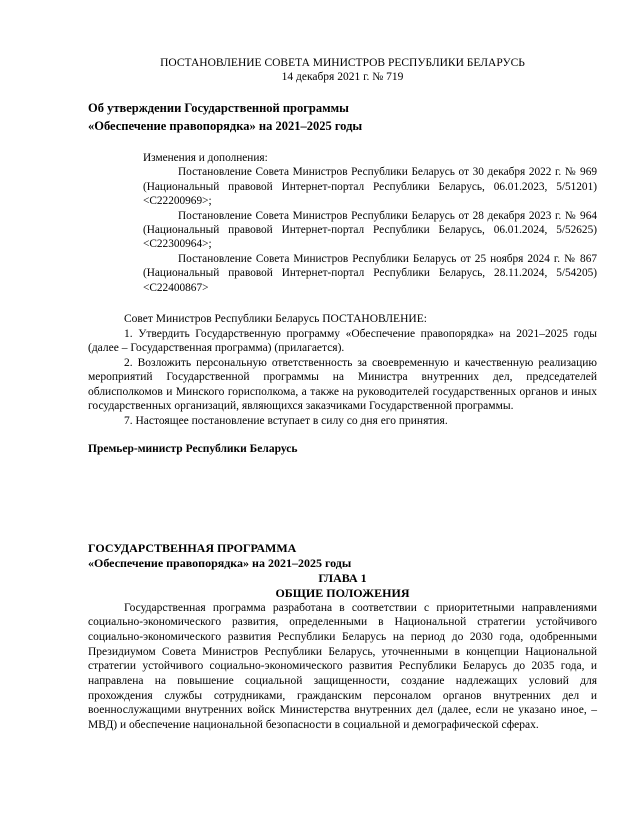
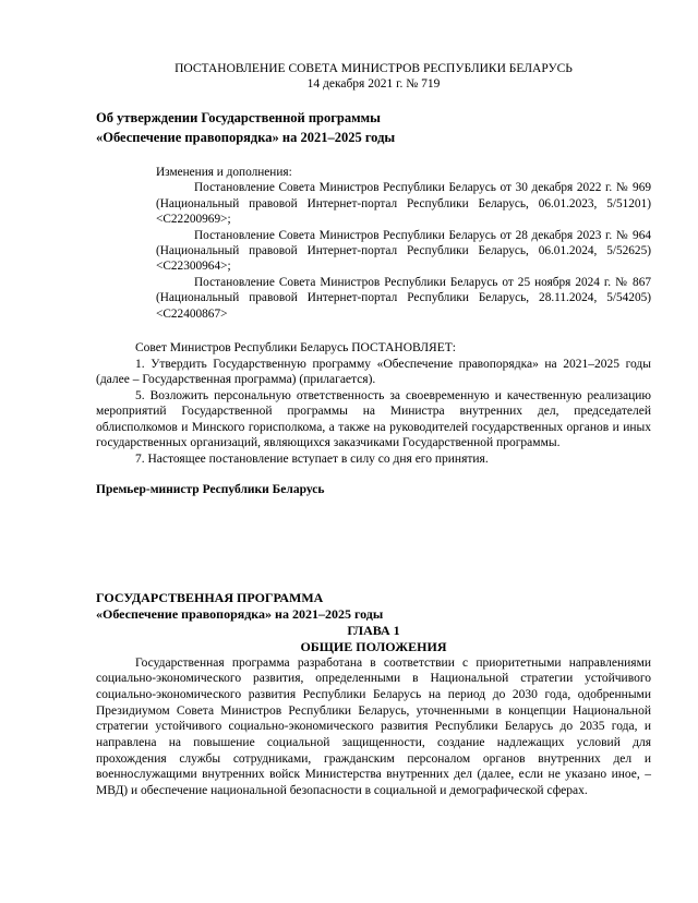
  ПОСТАНОВЛЕНИЕ СОВЕТА МИНИСТРОВ РЕСПУБЛИКИ БЕЛАРУСЬ
  14 декабря 2021 г. № 719
  Об утверждении Государственной программы
  «Обеспечение правопорядка» на 2021–2025 годы
  Изменения и дополнения:
  Постановление Совета Министров Республики Беларусь от 30 декабря 2022 г. № 969 (Национальный правовой Интернет-портал Республики Беларусь, 06.01.2023, 5/51201) <C22200969>;
  Постановление Совета Министров Республики Беларусь от 28 декабря 2023 г. № 964 (Национальный правовой Интернет-портал Республики Беларусь, 06.01.2024, 5/52625) <C22300964>;
  Постановление Совета Министров Республики Беларусь от 25 ноября 2024 г. № 867 (Национальный правовой Интернет-портал Республики Беларусь, 28.11.2024, 5/54205) <C22400867>
- Совет Министров Республики Беларусь ПОСТАНОВЛЕНИЕ:
+ Совет Министров Республики Беларусь ПОСТАНОВЛЯЕТ:
  1. Утвердить Государственную программу «Обеспечение правопорядка» на 2021–2025 годы (далее – Государственная программа) (прилагается).
- 2. Возложить персональную ответственность за своевременную и качественную реализацию мероприятий Государственной программы на Министра внутренних дел, председателей облисполкомов и Минского горисполкома, а также на руководителей государственных органов и иных государственных организаций, являющихся заказчиками Государственной программы.
+ 5. Возложить персональную ответственность за своевременную и качественную реализацию мероприятий Государственной программы на Министра внутренних дел, председателей облисполкомов и Минского горисполкома, а также на руководителей государственных органов и иных государственных организаций, являющихся заказчиками Государственной программы.
  7. Настоящее постановление вступает в силу со дня его принятия.
  Премьер-министр Республики Беларусь
  ГОСУДАРСТВЕННАЯ ПРОГРАММА
  «Обеспечение правопорядка» на 2021–2025 годы
  ГЛАВА 1
  ОБЩИЕ ПОЛОЖЕНИЯ
  Государственная программа разработана в соответствии с приоритетными направлениями социально-экономического развития, определенными в Национальной стратегии устойчивого социально-экономического развития Республики Беларусь на период до 2030 года, одобренными Президиумом Совета Министров Республики Беларусь, уточненными в концепции Национальной стратегии устойчивого социально-экономического развития Республики Беларусь до 2035 года, и направлена на повышение социальной защищенности, создание надлежащих условий для прохождения службы сотрудниками, гражданским персоналом органов внутренних дел и военнослужащими внутренних войск Министерства внутренних дел (далее, если не указано иное, – МВД) и обеспечение национальной безопасности в социальной и демографической сферах.
